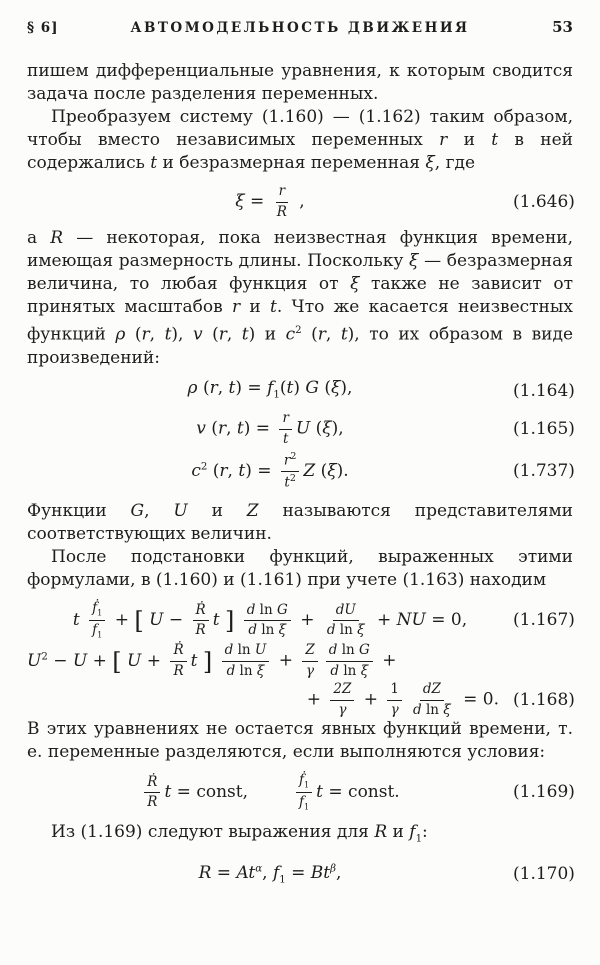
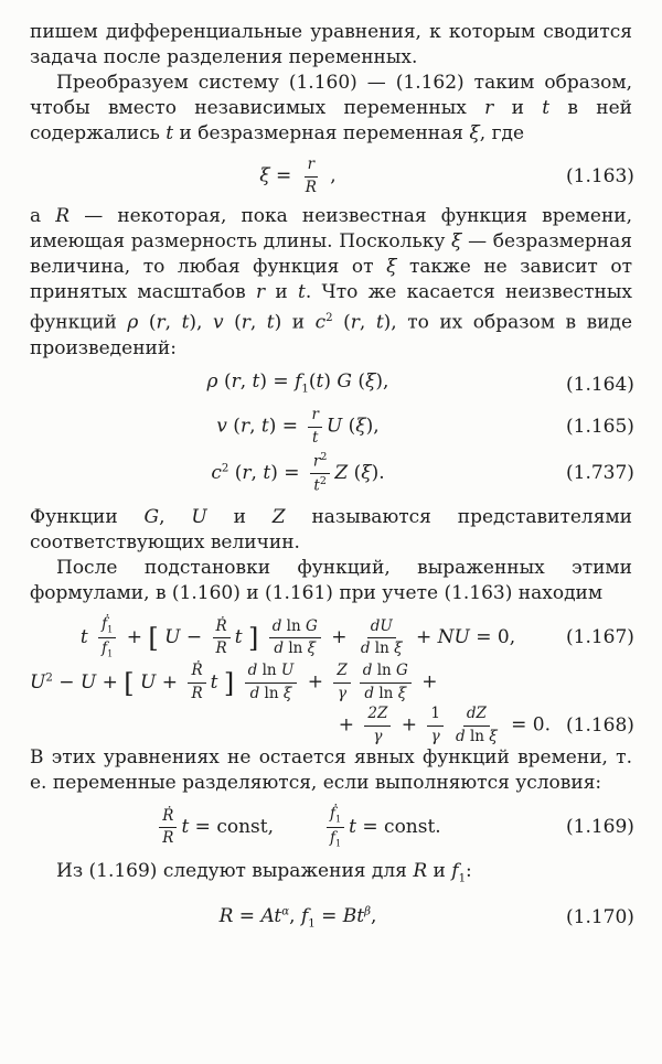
- § 6]
- АВТОМОДЕЛЬНОСТЬ ДВИЖЕНИЯ
- 53
  пишем дифференциальные уравнения, к которым сводится задача после разделения переменных.
  Преобразуем систему (1.160) — (1.162) таким образом, чтобы вместо независимых переменных r и t в ней содержались t и безразмерная переменная ξ, где
  ξ =
  r
  R
  ,
- (1.646)
+ (1.163)
  а R — некоторая, пока неизвестная функция времени, имеющая размерность длины. Поскольку ξ — безразмерная величина, то любая функция от ξ также не зависит от принятых масштабов r и t. Что же касается неизвестных функций ρ (r, t), v (r, t) и c2 (r, t), то их образом в виде произведений:
  ρ (r, t) = f1(t) G (ξ),
  (1.164)
  v (r, t) =
  r
  t
  U (ξ),
  (1.165)
  c2 (r, t) =
  r2
  t2
  Z (ξ).
  (1.737)
  Функции G, U и Z называются представителями соответствующих величин.
  После подстановки функций, выраженных этими формулами, в (1.160) и (1.161) при учете (1.163) находим
  t
  ḟ1
  f1
  + [ U −
  Ṙ
  R
  t ]
  d ln G
  d ln ξ
  +
  dU
  d ln ξ
  + NU = 0,
  (1.167)
  U2 − U + [ U +
  Ṙ
  R
  t ]
  d ln U
  d ln ξ
  +
  Z
  γ
  d ln G
  d ln ξ
  +
  +
  2Z
  γ
  +
  1
  γ
  dZ
  d ln ξ
  = 0.
  (1.168)
  В этих уравнениях не остается явных функций времени, т. е. переменные разделяются, если выполняются условия:
  Ṙ
  R
  t = const,
  ḟ1
  f1
  t = const.
  (1.169)
  Из (1.169) следуют выражения для R и f1:
  R = Atα, f1 = Btβ,
  (1.170)
